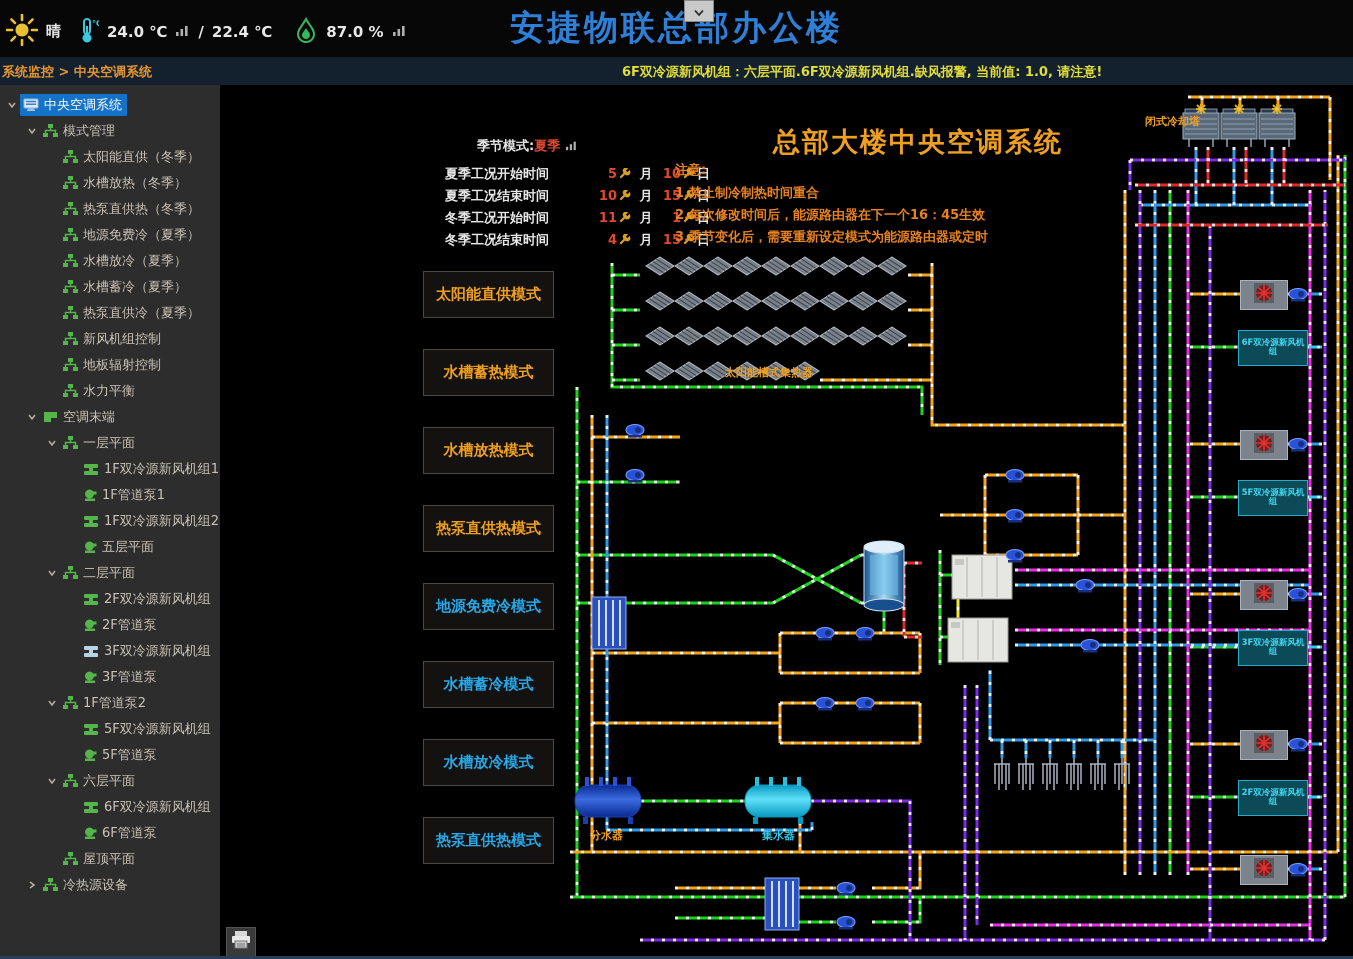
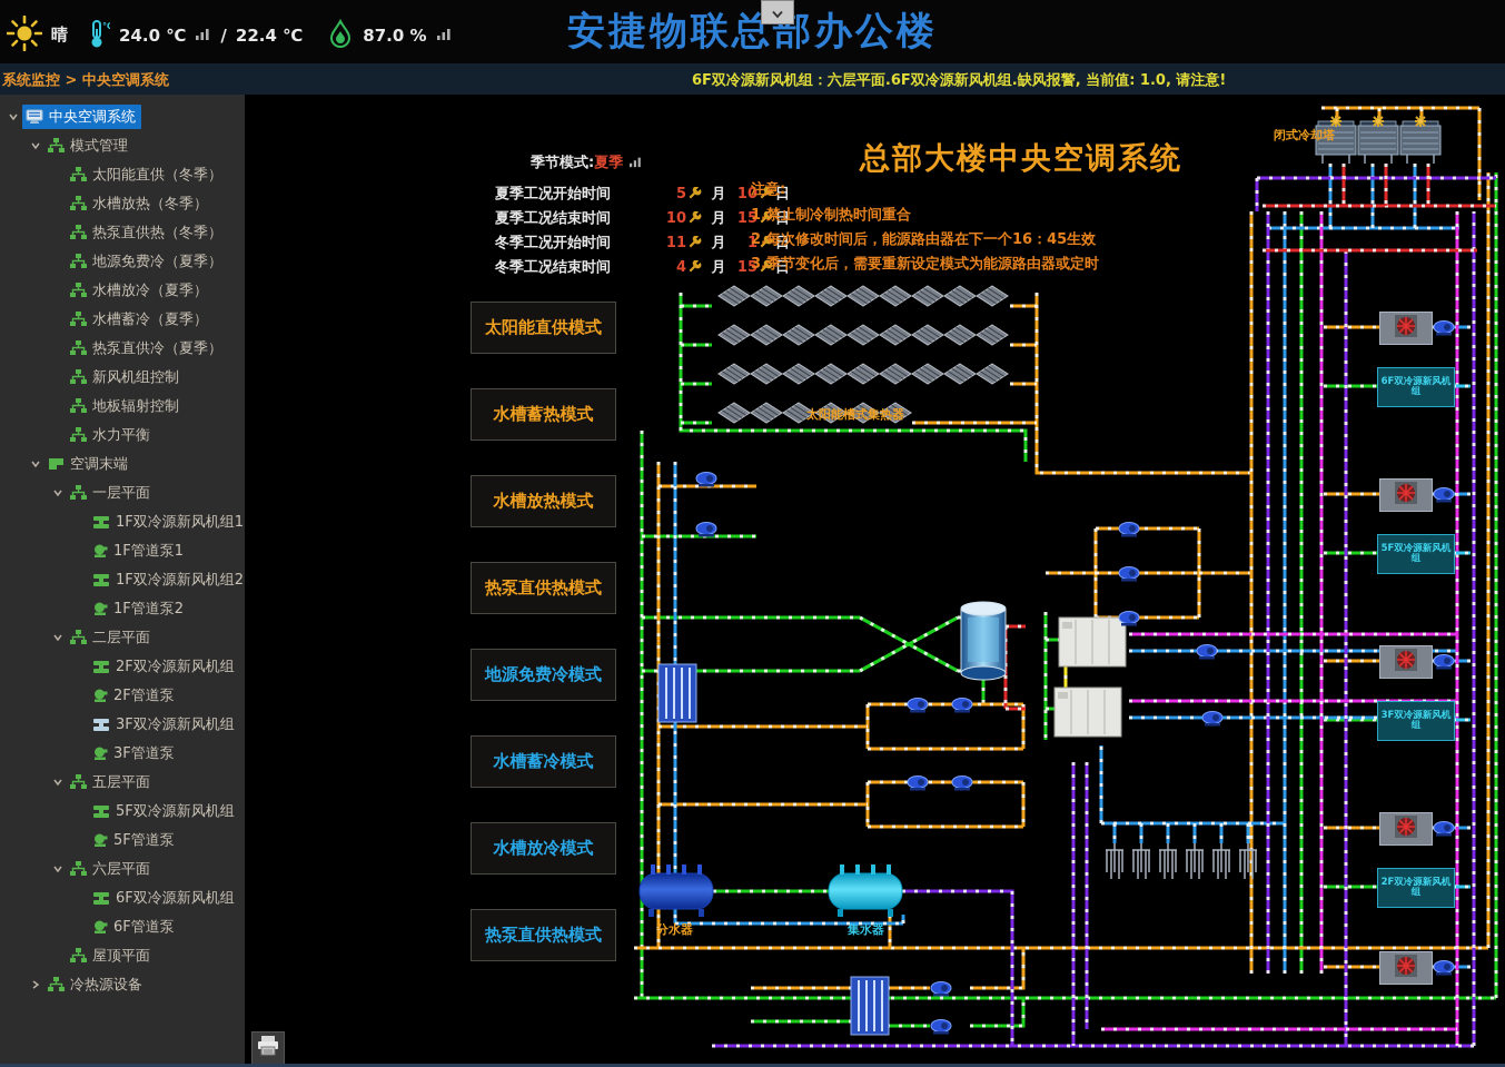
  晴
  ℃
  24.0 ℃
  /
  22.4 ℃
  87.0 %
  安捷物联总部办公楼
  系统监控 > 中央空调系统
  6F双冷源新风机组：六层平面.6F双冷源新风机组.缺风报警, 当前值: 1.0, 请注意!
  中央空调系统
  模式管理
  太阳能直供（冬季）
  水槽放热（冬季）
  热泵直供热（冬季）
  地源免费冷（夏季）
  水槽放冷（夏季）
  水槽蓄冷（夏季）
  热泵直供冷（夏季）
  新风机组控制
  地板辐射控制
  水力平衡
  空调末端
  一层平面
  1F双冷源新风机组1
  1F管道泵1
  1F双冷源新风机组2
- 五层平面
+ 1F管道泵2
  二层平面
  2F双冷源新风机组
  2F管道泵
  3F双冷源新风机组
  3F管道泵
- 1F管道泵2
+ 五层平面
  5F双冷源新风机组
  5F管道泵
  六层平面
  6F双冷源新风机组
  6F管道泵
  屋顶平面
  冷热源设备
  总部大楼中央空调系统
  季节模式:夏季
  夏季工况开始时间
  5
  月
  10
  日
  夏季工况结束时间
  10
  月
  15
  日
  冬季工况开始时间
  11
  月
  1
  日
  冬季工况结束时间
  4
  月
  15
  日
  注意:
  1.禁止制冷制热时间重合
  2.每次修改时间后，能源路由器在下一个16：45生效
  3.季节变化后，需要重新设定模式为能源路由器或定时
  太阳能直供模式
  水槽蓄热模式
  水槽放热模式
  热泵直供热模式
  地源免费冷模式
  水槽蓄冷模式
  水槽放冷模式
  热泵直供热模式
  闭式冷却塔
  太阳能槽式集热器
  分水器
  集水器
  6F双冷源新风机组
  5F双冷源新风机组
  3F双冷源新风机组
  2F双冷源新风机组
